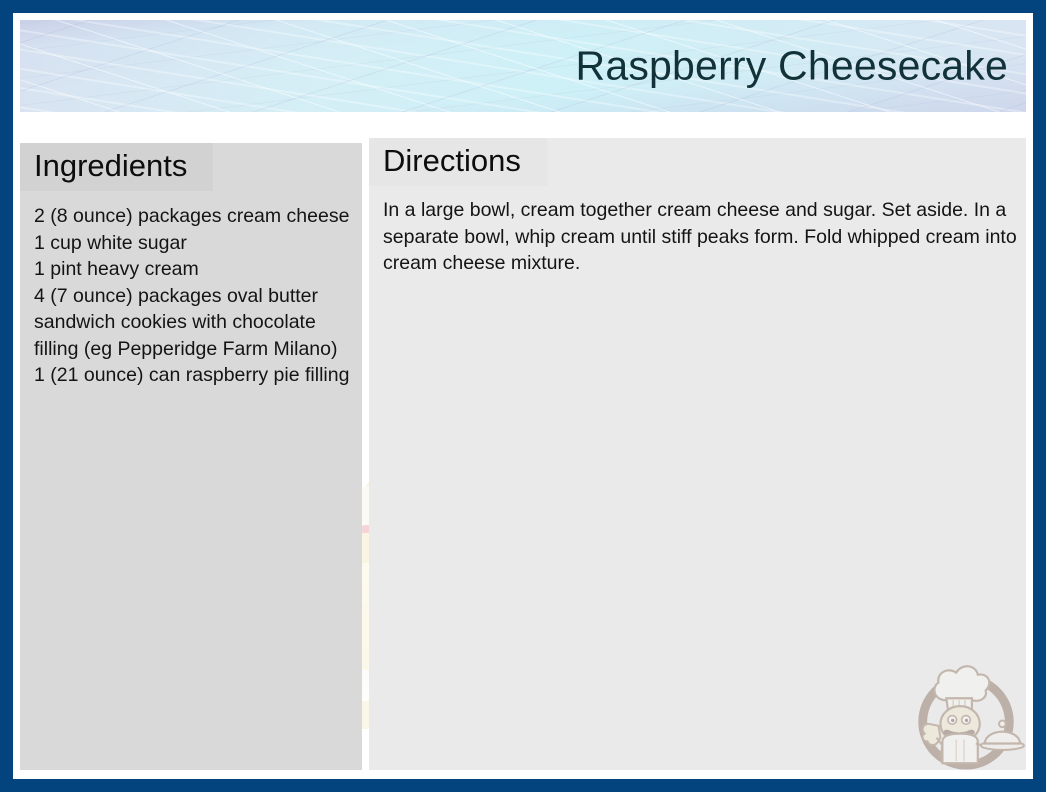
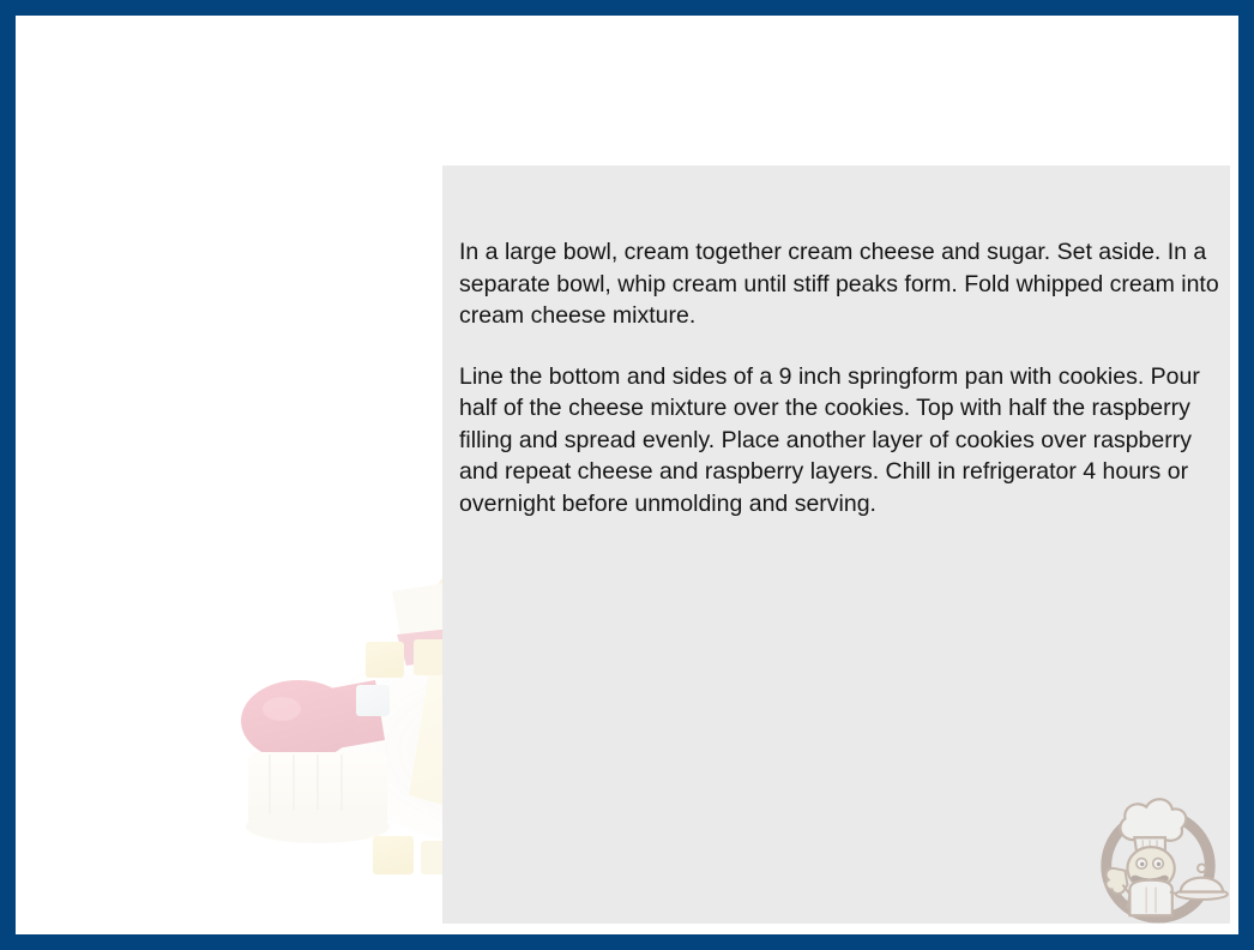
- Raspberry Cheesecake
- Ingredients
- 2 (8 ounce) packages cream cheese
- 1 cup white sugar
- 1 pint heavy cream
- 4 (7 ounce) packages oval butter sandwich cookies with chocolate filling (eg Pepperidge Farm Milano)
- 1 (21 ounce) can raspberry pie filling
- Directions
  In a large bowl, cream together cream cheese and sugar. Set aside. In a separate bowl, whip cream until stiff peaks form. Fold whipped cream into cream cheese mixture.
+ Line the bottom and sides of a 9 inch springform pan with cookies. Pour half of the cheese mixture over the cookies. Top with half the raspberry filling and spread evenly. Place another layer of cookies over raspberry and repeat cheese and raspberry layers. Chill in refrigerator 4 hours or overnight before unmolding and serving.
